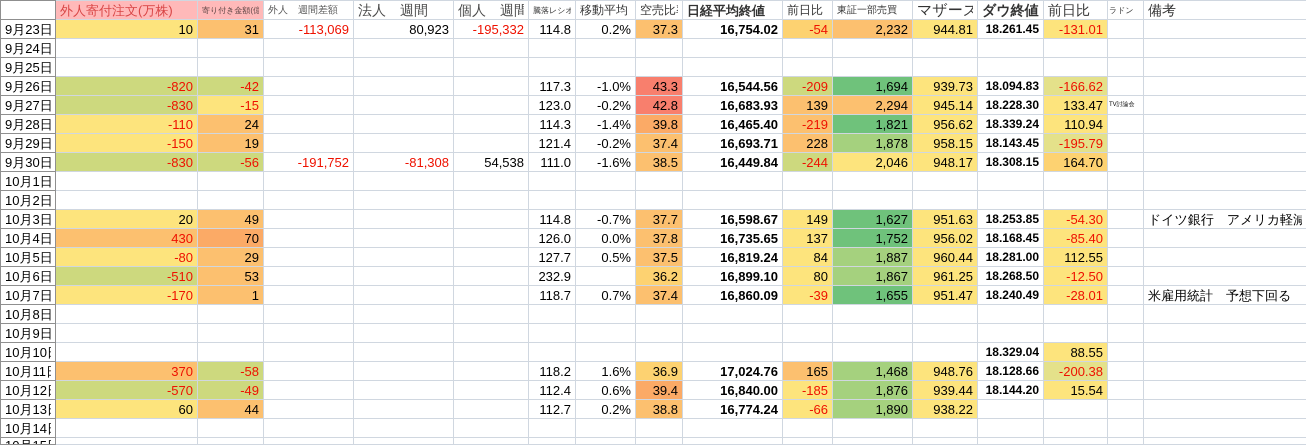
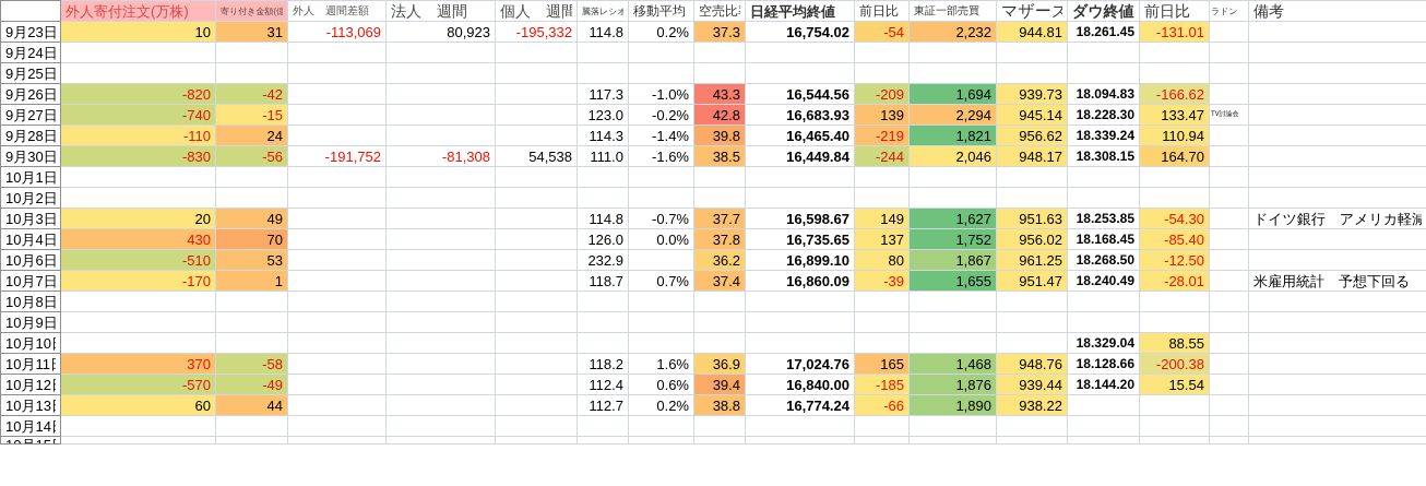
  	外人寄付注文(万株)	寄り付き金額(億	外人 週間差額	法人 週間	個人 週間	騰落レシオ	移動平均	空売比	日経平均終値	前日比	東証一部売買	マザーズ	ダウ終値	前日比	ラドン	備考
  9月23日	10	31	-113,069	80,923	-195,332	114.8	0.2%	37.3	16,754.02	-54	2,232	944.81	18.261.45	-131.01
  9月24日
  9月25日
  9月26日	-820	-42				117.3	-1.0%	43.3	16,544.56	-209	1,694	939.73	18.094.83	-166.62
- 9月27日	-830	-15				123.0	-0.2%	42.8	16,683.93	139	2,294	945.14	18.228.30	133.47
+ 9月27日	-740	-15				123.0	-0.2%	42.8	16,683.93	139	2,294	945.14	18.228.30	133.47
  9月28日	-110	24				114.3	-1.4%	39.8	16,465.40	-219	1,821	956.62	18.339.24	110.94
- 9月29日	-150	19				121.4	-0.2%	37.4	16,693.71	228	1,878	958.15	18.143.45	-195.79
  9月30日	-830	-56	-191,752	-81,308	54,538	111.0	-1.6%	38.5	16,449.84	-244	2,046	948.17	18.308.15	164.70
  10月1日
  10月2日
  10月3日	20	49				114.8	-0.7%	37.7	16,598.67	149	1,627	951.63	18.253.85	-54.30		ドイツ銀行 アメリカ軽減
  10月4日	430	70				126.0	0.0%	37.8	16,735.65	137	1,752	956.02	18.168.45	-85.40
- 10月5日	-80	29				127.7	0.5%	37.5	16,819.24	84	1,887	960.44	18.281.00	112.55
  10月6日	-510	53				232.9		36.2	16,899.10	80	1,867	961.25	18.268.50	-12.50
  10月7日	-170	1				118.7	0.7%	37.4	16,860.09	-39	1,655	951.47	18.240.49	-28.01		米雇用統計 予想下回る
  10月8日
  10月9日
  10月10													18.329.04	88.55
  10月11	370	-58				118.2	1.6%	36.9	17,024.76	165	1,468	948.76	18.128.66	-200.38
  10月12	-570	-49				112.4	0.6%	39.4	16,840.00	-185	1,876	939.44	18.144.20	15.54
  10月13	60	44				112.7	0.2%	38.8	16,774.24	-66	1,890	938.22
  10月14
